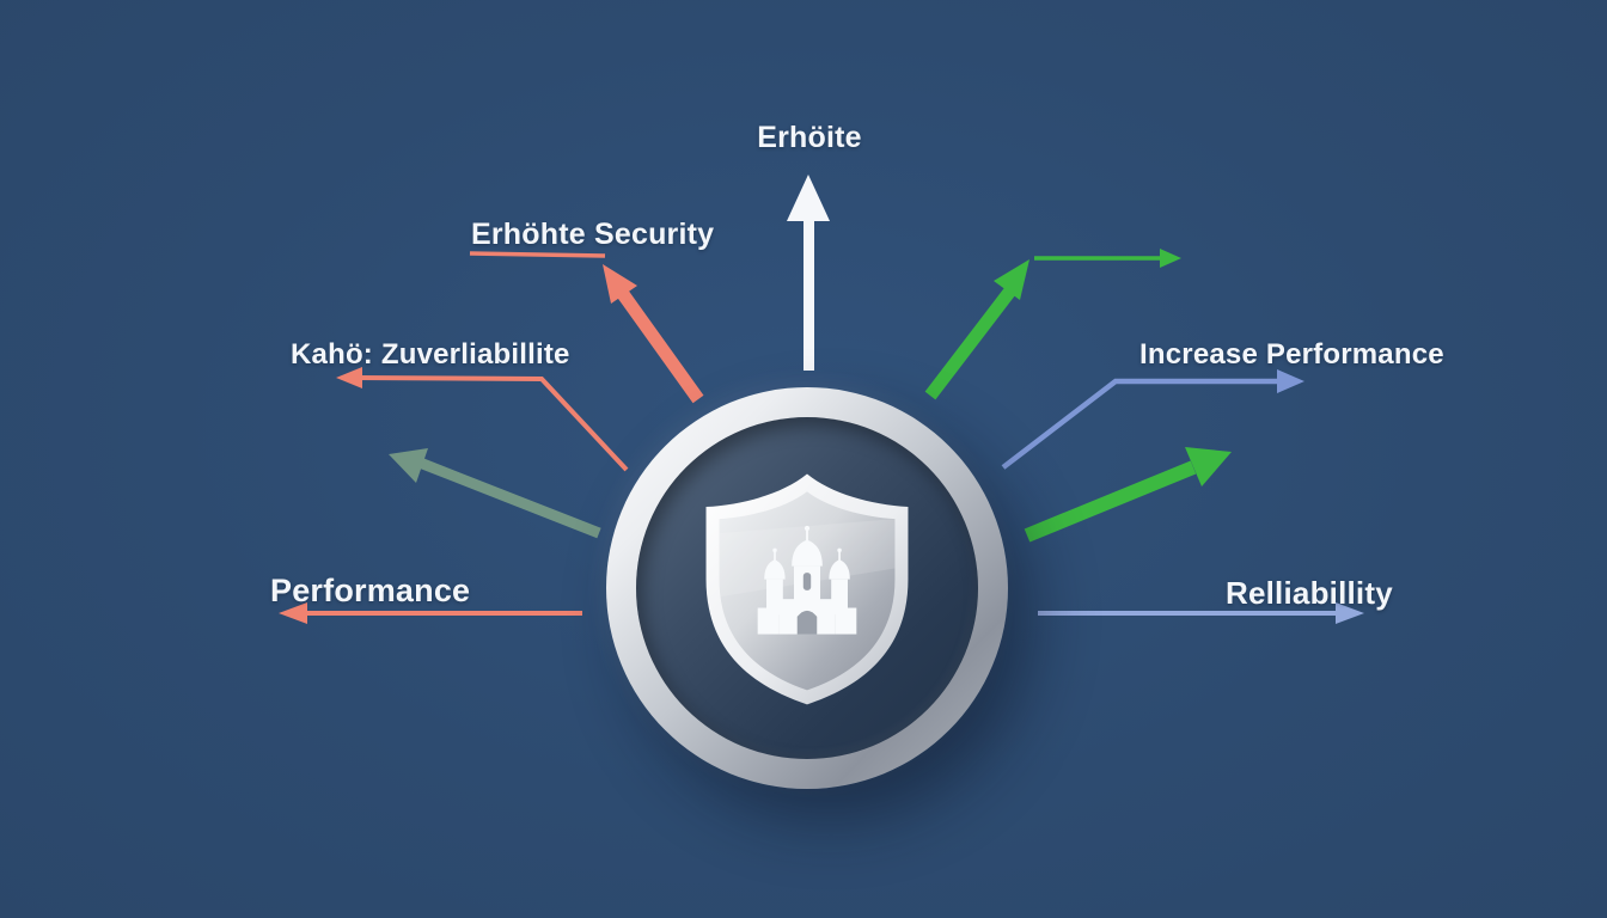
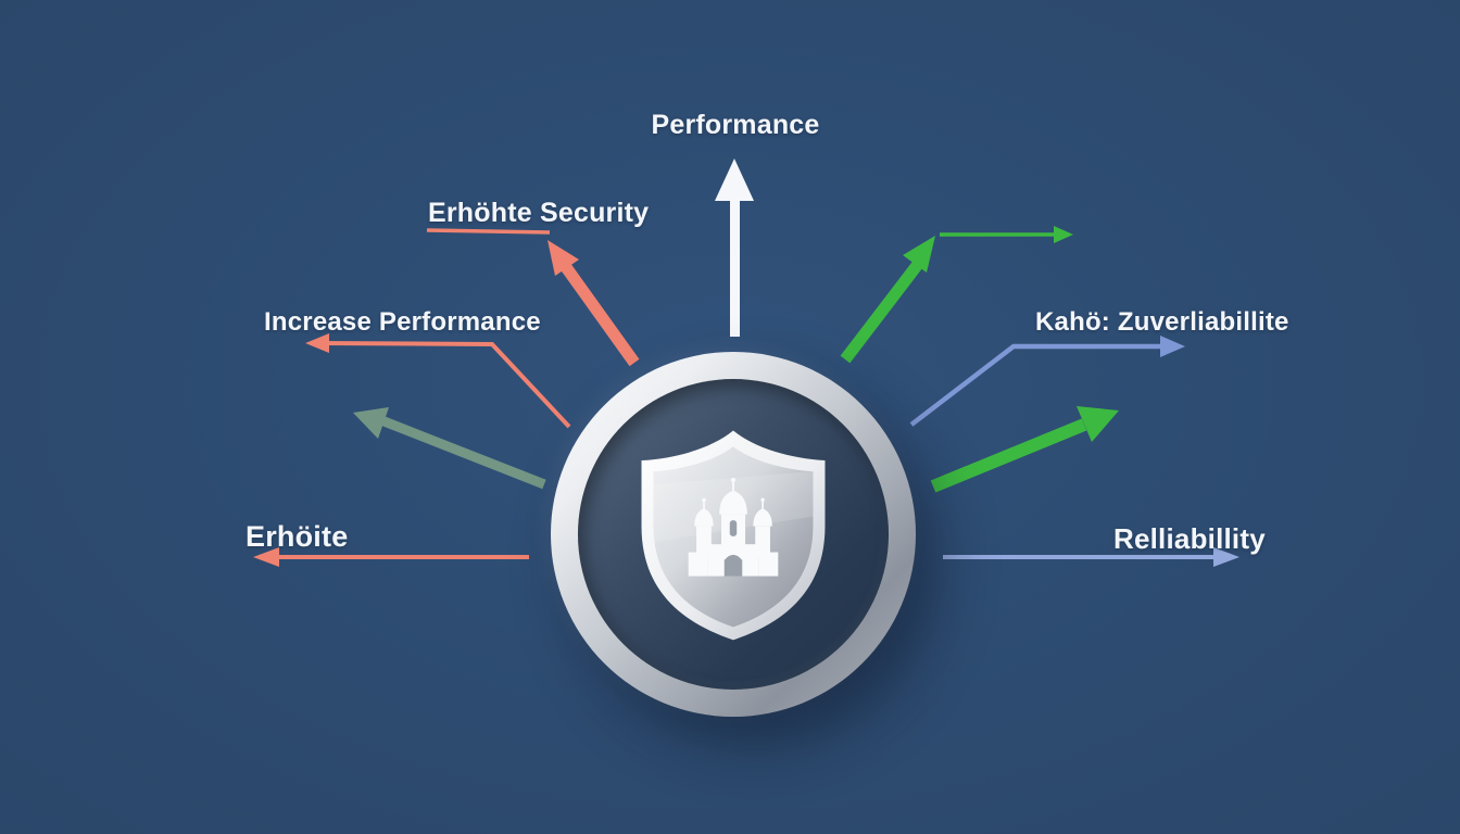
- Erhöite
+ Performance
  Erhöhte Security
- Kahö: Zuverliabillite
+ Increase Performance
- Performance
+ Erhöite
- Increase Performance
+ Kahö: Zuverliabillite
  Relliabillity
